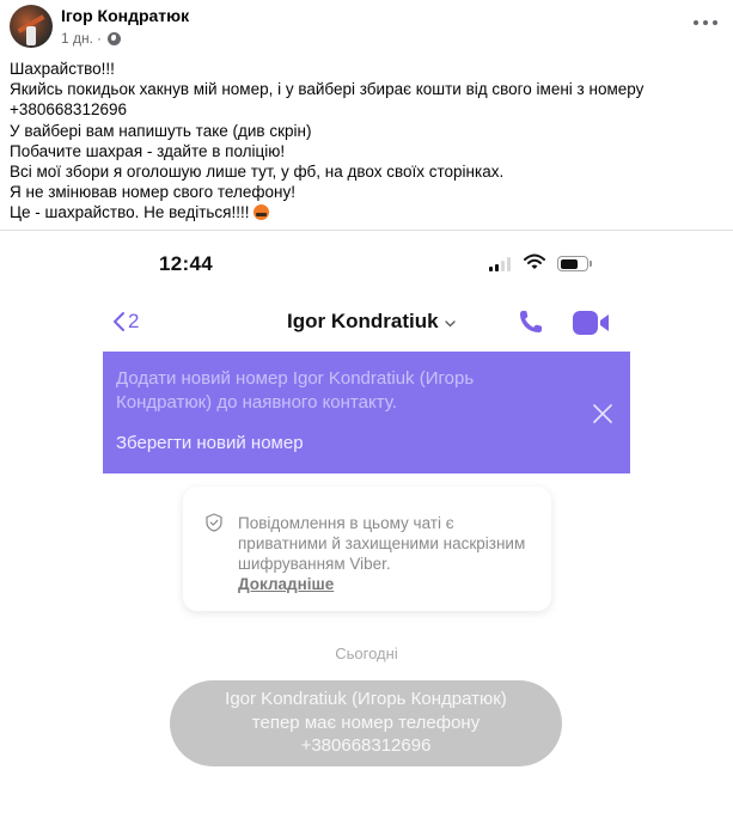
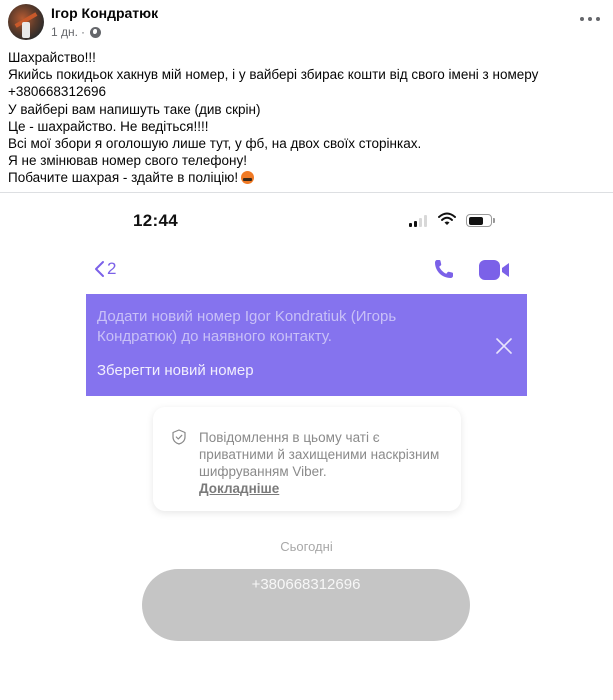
  Ігор Кондратюк
  1 дн.
  ·
  Шахрайство!!!
  Якийсь покидьок хакнув мій номер, і у вайбері збирає кошти від свого імені з номеру
  +380668312696
  У вайбері вам напишуть таке (див скрін)
- Побачите шахрая - здайте в поліцію!
+ Це - шахрайство. Не ведіться!!!!
  Всі мої збори я оголошую лише тут, у фб, на двох своїх сторінках.
  Я не змінював номер свого телефону!
- Це - шахрайство. Не ведіться!!!!
+ Побачите шахрая - здайте в поліцію!
  12:44
  2
- Igor Kondratiuk
  Додати новий номер Igor Kondratiuk (Игорь Кондратюк) до наявного контакту.
  Зберегти новий номер
  Повідомлення в цьому чаті є приватними й захищеними наскрізним шифруванням Viber.
  Докладніше
  Сьогодні
- Igor Kondratiuk (Игорь Кондратюк)
- тепер має номер телефону
  +380668312696
